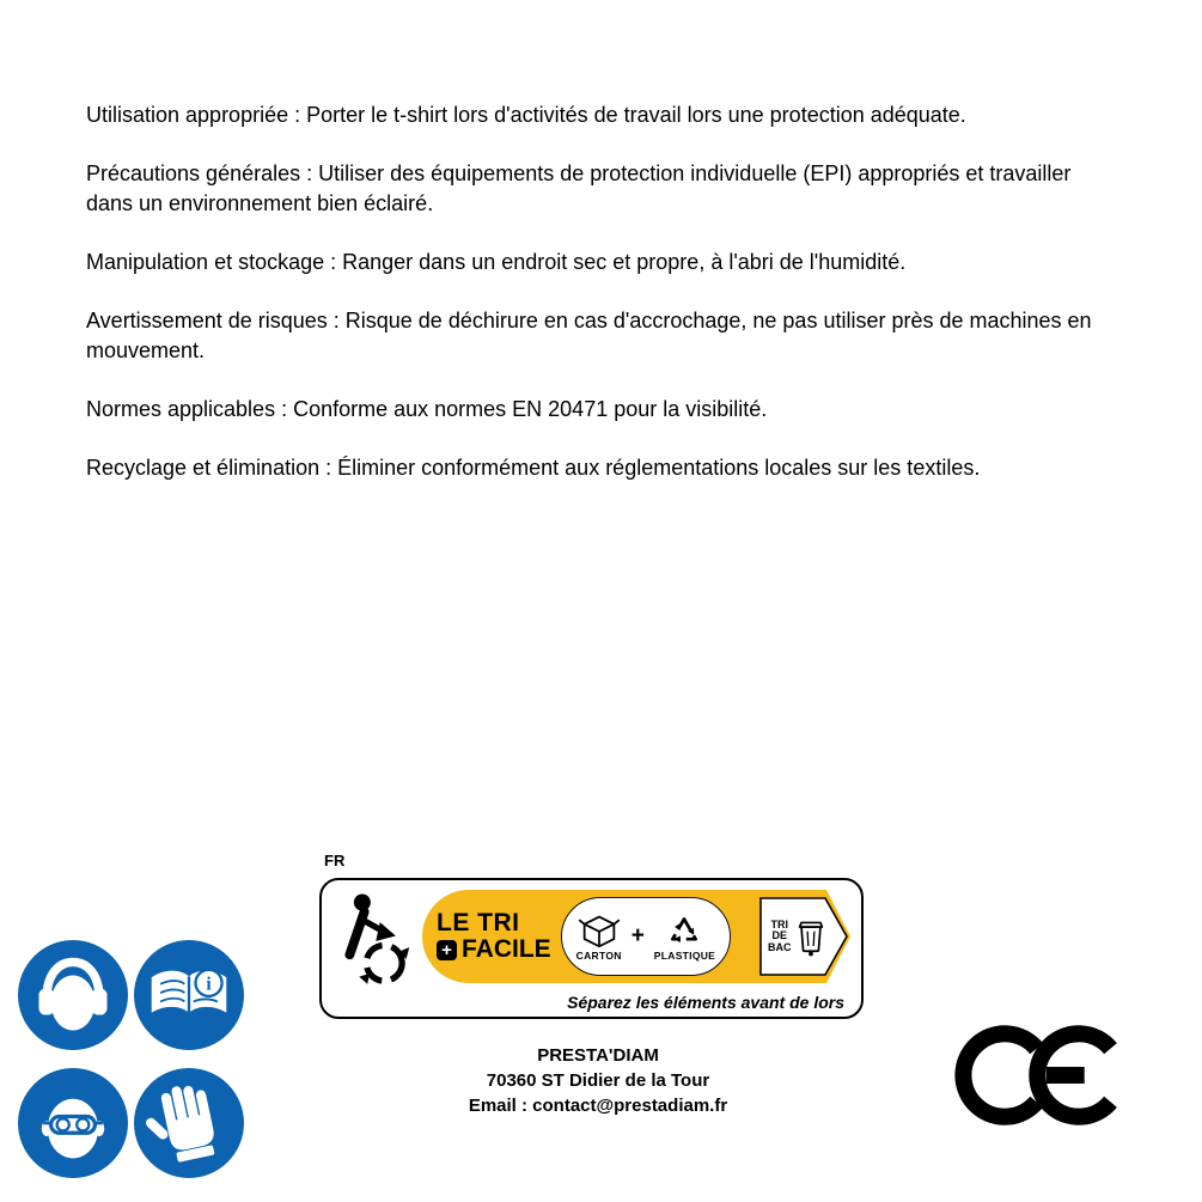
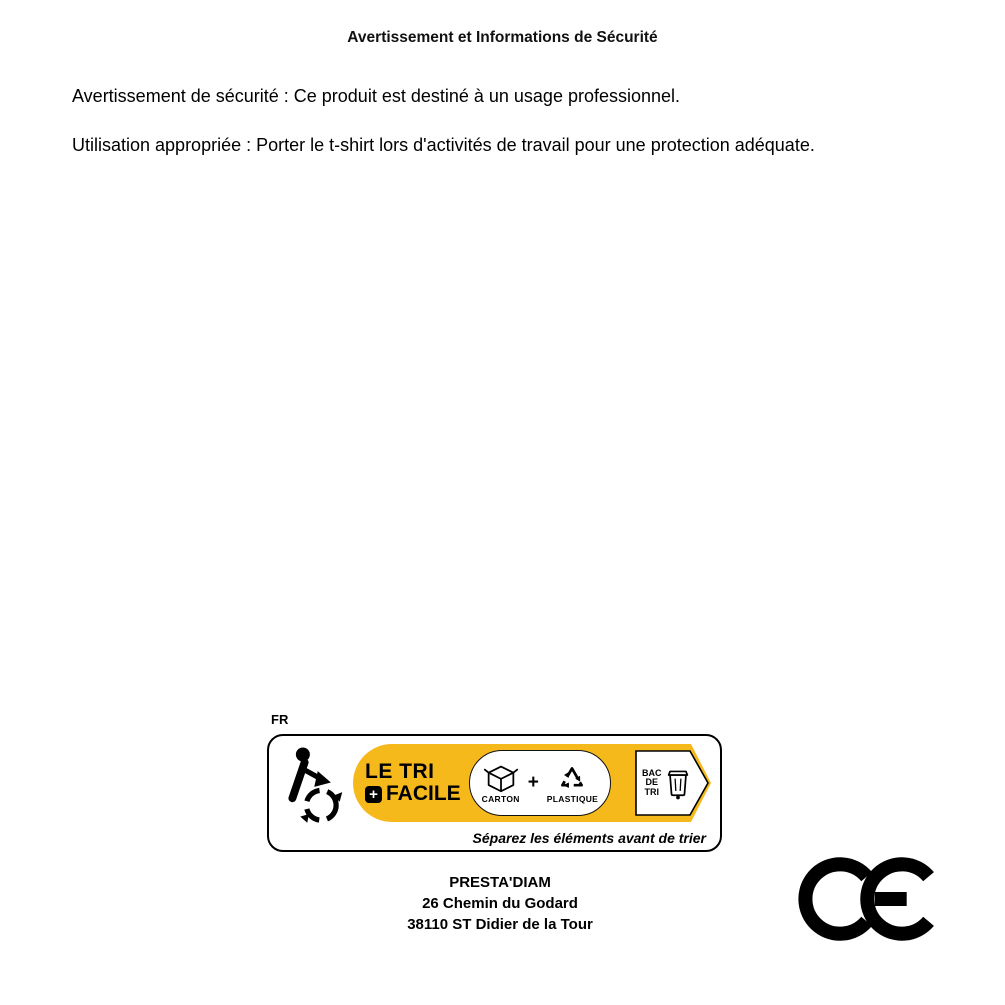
+ Avertissement et Informations de Sécurité
+ Avertissement de sécurité : Ce produit est destiné à un usage professionnel.
- Utilisation appropriée : Porter le t-shirt lors d'activités de travail lors une protection adéquate.
+ Utilisation appropriée : Porter le t-shirt lors d'activités de travail pour une protection adéquate.
- Précautions générales : Utiliser des équipements de protection individuelle (EPI) appropriés et travailler dans un environnement bien éclairé.
- Manipulation et stockage : Ranger dans un endroit sec et propre, à l'abri de l'humidité.
- Avertissement de risques : Risque de déchirure en cas d'accrochage, ne pas utiliser près de machines en mouvement.
- Normes applicables : Conforme aux normes EN 20471 pour la visibilité.
- Recyclage et élimination : Éliminer conformément aux réglementations locales sur les textiles.
- i
  FR
  LE TRI
  +
  FACILE
  CARTON
  +
  PLASTIQUE
- TRI
+ BAC
  DE
- BAC
+ TRI
- Séparez les éléments avant de lors
+ Séparez les éléments avant de trier
  PRESTA'DIAM
+ 26 Chemin du Godard
- 70360 ST Didier de la Tour
+ 38110 ST Didier de la Tour
- Email : contact@prestadiam.fr
